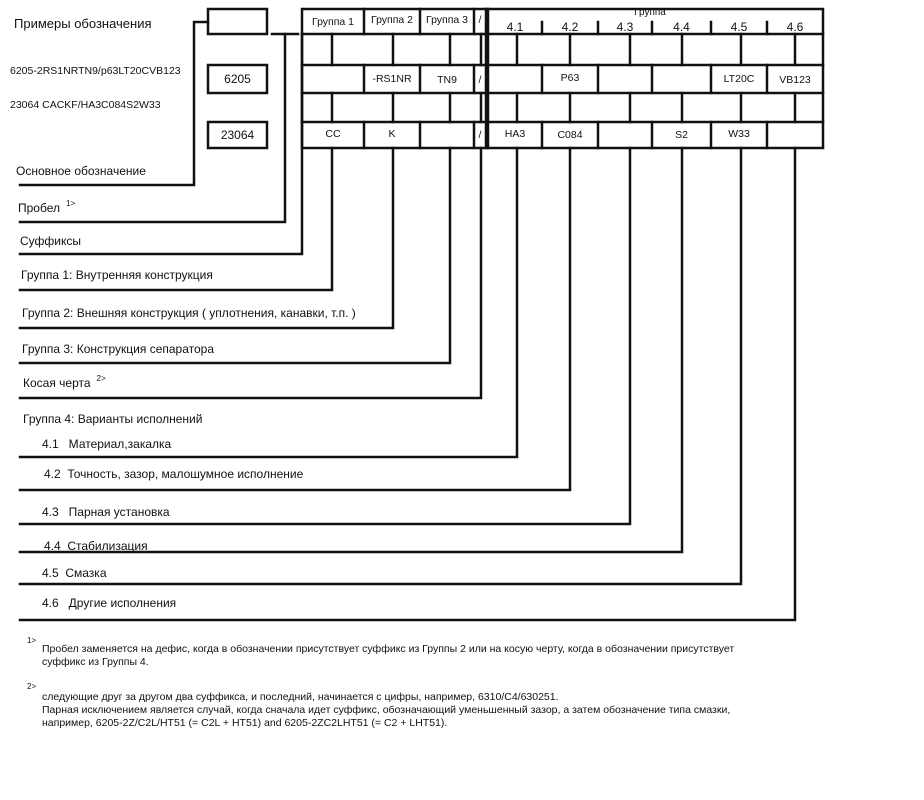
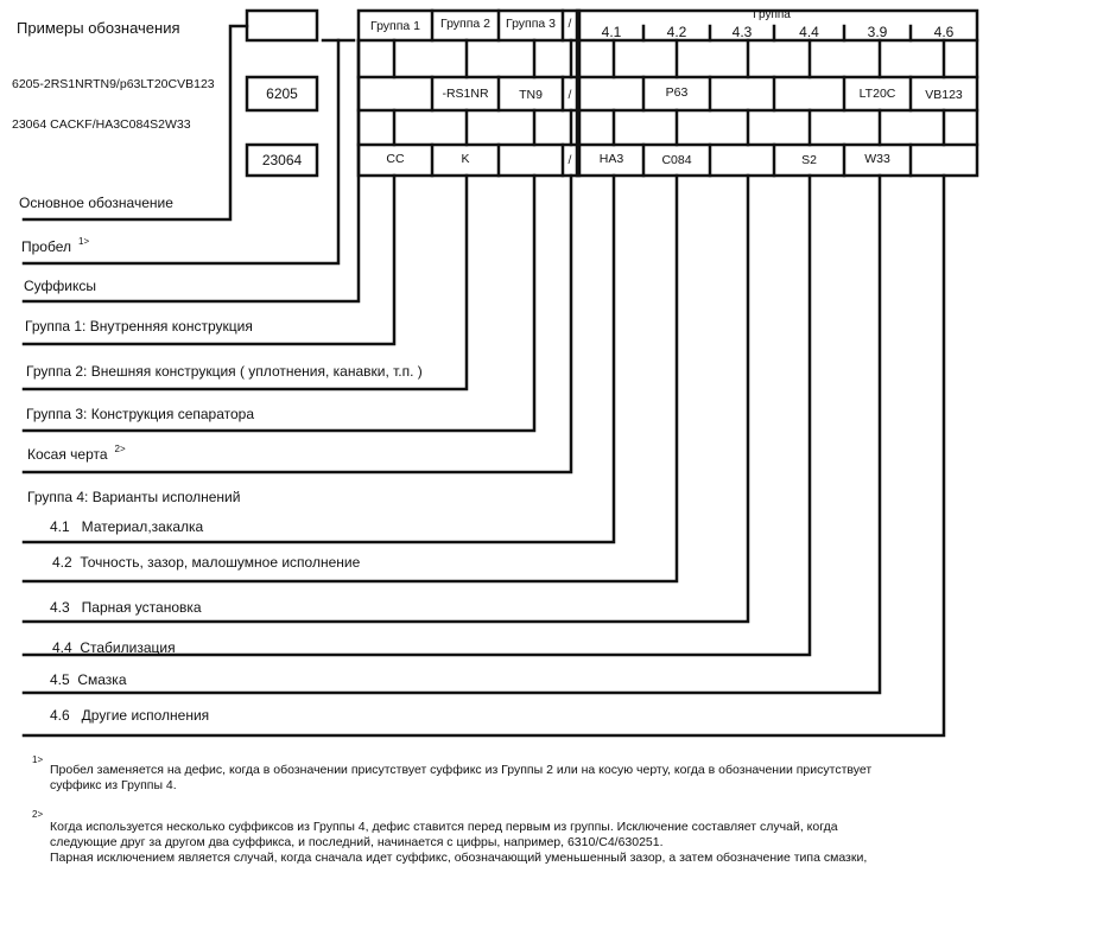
  Примеры обозначения
  6205-2RS1NRTN9/p63LT20CVB123
  23064 CACKF/HA3C084S2W33
  6205
  23064
  Группа 1
  Группа 2
  Группа 3
  /
  Группа
  4.1
  4.2
  4.3
  4.4
- 4.5
+ 3.9
  4.6
  -RS1NR
  TN9
  /
  P63
  LT20C
  VB123
  CC
  K
  /
  HA3
  C084
  S2
  W33
  Основное обозначение
  Пробел 1>
  Суффиксы
  Группа 1: Внутренняя конструкция
  Группа 2: Внешняя конструкция ( уплотнения, канавки, т.п. )
  Группа 3: Конструкция сепаратора
  Косая черта 2>
  Группа 4: Варианты исполнений
  4.1 Материал,закалка
  4.2 Точность, зазор, малошумное исполнение
  4.3 Парная установка
  4.4 Стабилизация
  4.5 Смазка
  4.6 Другие исполнения
  1>
  Пробел заменяется на дефис, когда в обозначении присутствует суффикс из Группы 2 или на косую черту, когда в обозначении присутствует
  суффикс из Группы 4.
  2>
+ Когда используется несколько суффиксов из Группы 4, дефис ставится перед первым из группы. Исключение составляет случай, когда
  следующие друг за другом два суффикса, и последний, начинается с цифры, например, 6310/C4/630251.
  Парная исключением является случай, когда сначала идет суффикс, обозначающий уменьшенный зазор, а затем обозначение типа смазки,
- например, 6205-2Z/C2L/HT51 (= C2L + HT51) and 6205-2ZC2LHT51 (= C2 + LHT51).
